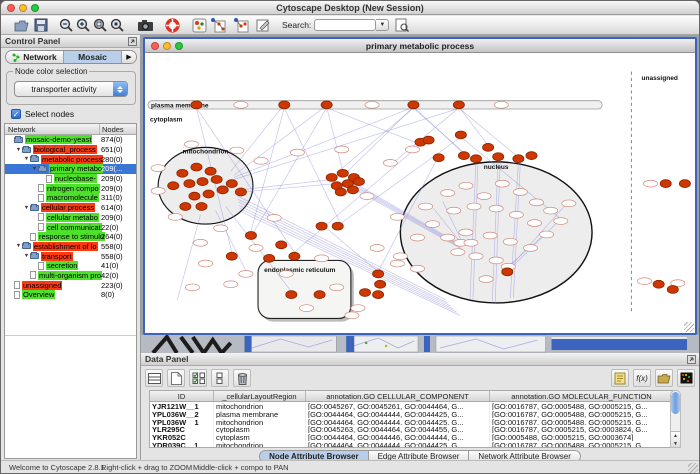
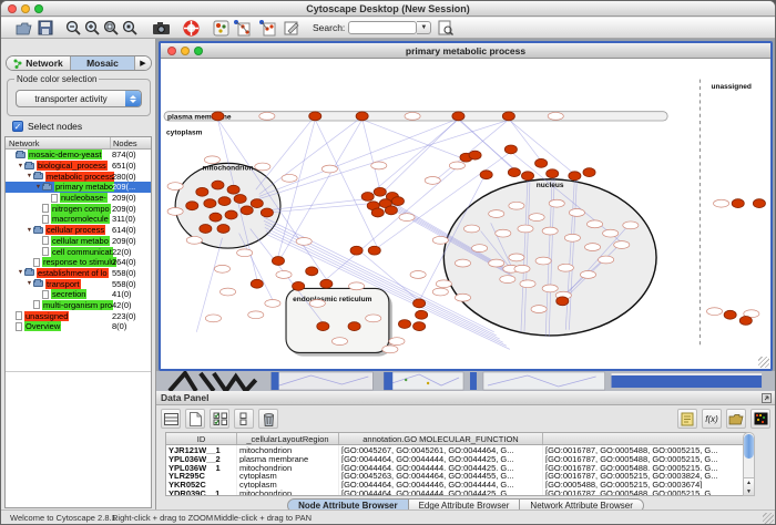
  Cytoscape Desktop (New Session)
  Search:
- Control Panel
  Network
  Mosaic
  Node color selection
  transporter activity
  ✓
  Select nodes
  Network
  Nodes
  mosaic-demo-yeast
  874(0)
  biological_process
  651(0)
  metabolic process
  280(0)
  primary metabo
  209(...
  nucleobase-
  209(0)
  nitrogen compo
  209(0)
  macromolecule
  311(0)
  cellular process
  614(0)
  cellular metabo
  209(0)
  cell communicat
  22(0)
  response to stimulu
  264(0)
  establishment of lo
  558(0)
  transport
  558(0)
  secretion
  41(0)
  multi-organism pro
  42(0)
  unassigned
  223(0)
  Overview
  8(0)
  primary metabolic process
  Data Panel
  f(x)
  ID
  _cellularLayoutRegion
- annotation.GO CELLULAR_COMPONENT
  annotation.GO MOLECULAR_FUNCTION
  YJR121W__1
  mitochondrion
  [GO:0045267, GO:0045261, GO:0044464, G...
  [GO:0016787, GO:0005488, GO:0005215, G...
  YPL036W__2
  plasma membrane
  [GO:0044464, GO:0044444, GO:0044425, G...
  [GO:0016787, GO:0005488, GO:0005215, G...
  YPL036W__1
  mitochondrion
  [GO:0044464, GO:0044444, GO:0044425, G...
  [GO:0016787, GO:0005488, GO:0005215, G...
  YLR295C
  cytoplasm
  [GO:0045263, GO:0044464, GO:0044455, G...
  [GO:0016787, GO:0005215, GO:0003824, G...
  YKR052C
  cytoplasm
  [GO:0044464, GO:0044446, GO:0044444, G...
  [GO:0005488, GO:0005215, GO:0003674]
  YDR039C__1
  mitochondrion
  [GO:0044464, GO:0044444, GO:0044425, G...
  [GO:0016787, GO:0005488, GO:0005215, G...
  Node Attribute Browser
  Edge Attribute Browser
  Network Attribute Browser
  Welcome to Cytoscape 2.8.1
  Right-click + drag to ZOOM
- Middle-click + compo to PAN
+ Middle-click + drag to PAN
